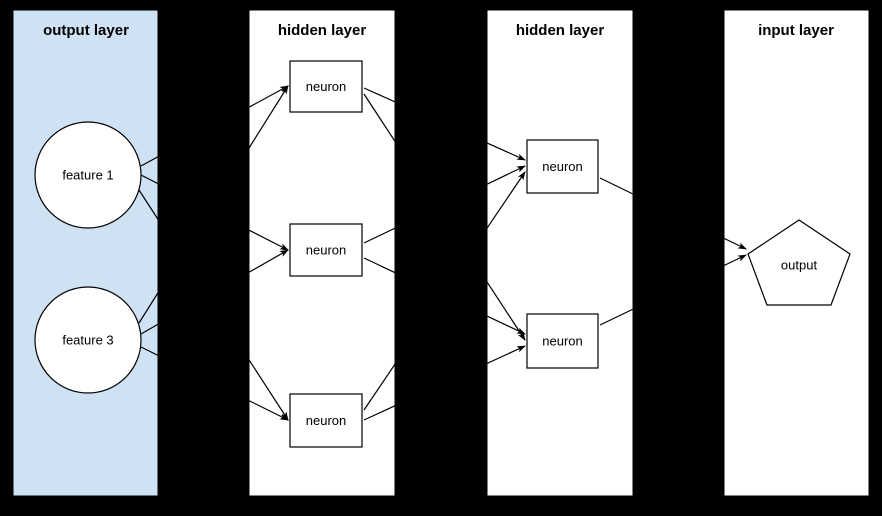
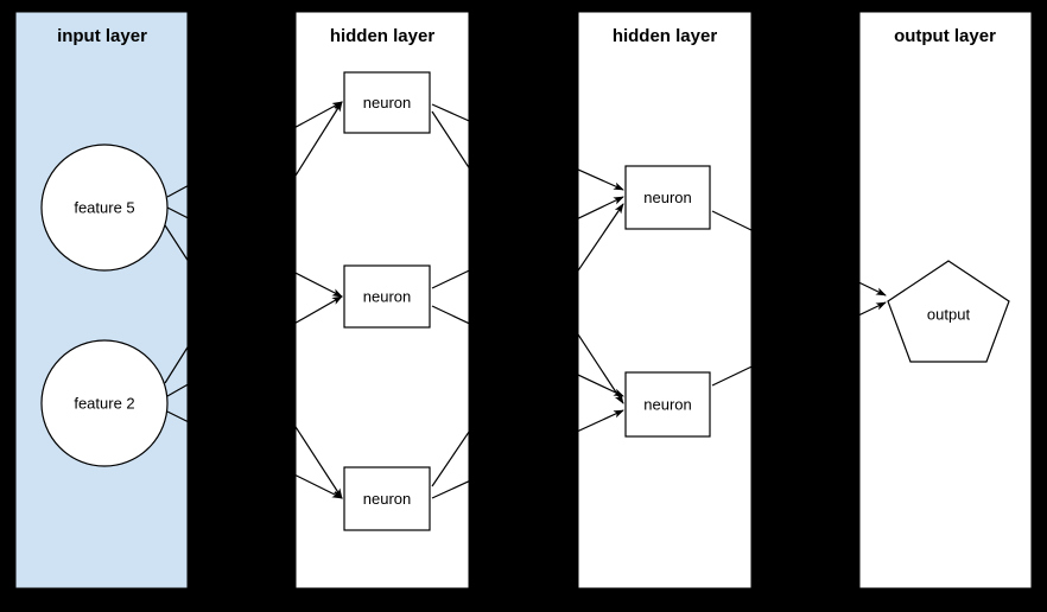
- feature 1
+ feature 5
- feature 3
+ feature 2
  neuron
  neuron
  neuron
  neuron
  neuron
  output
- output layer
+ input layer
  hidden layer
  hidden layer
- input layer
+ output layer
